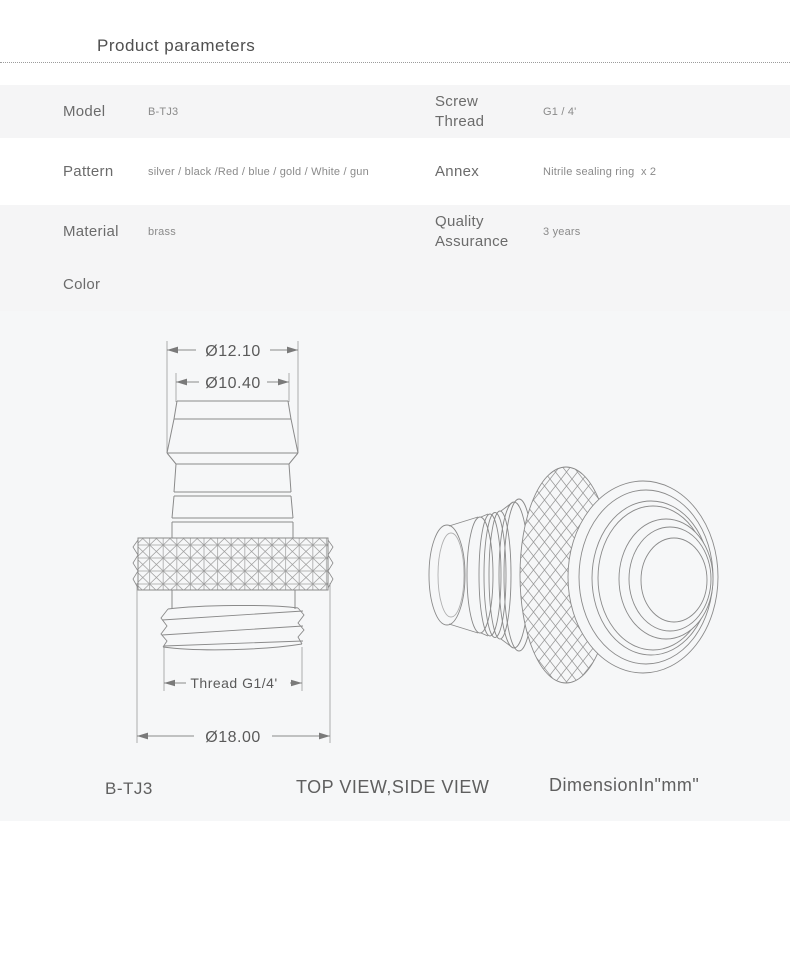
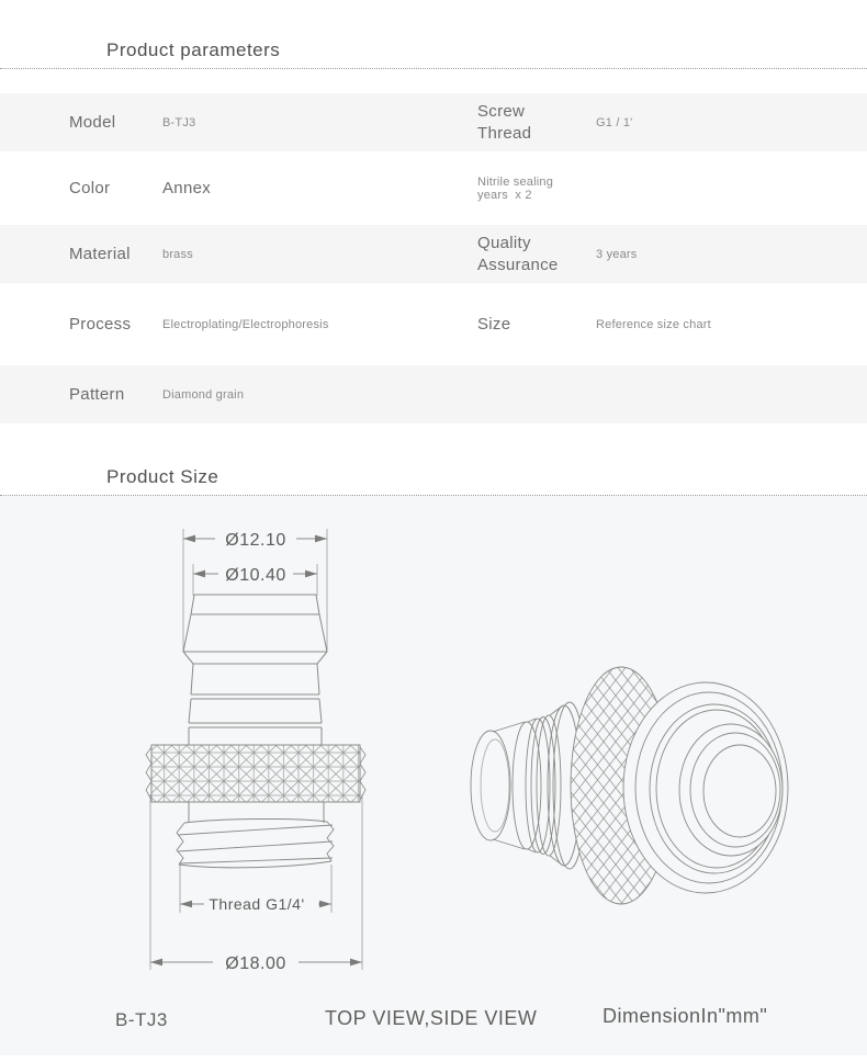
  Product parameters
  Model
  B-TJ3
  Screw Thread
- G1 / 4'
+ G1 / 1'
- Pattern
+ Color
- silver / black /Red / blue / gold / White / gun
  Annex
- Nitrile sealing ring x 2
+ Nitrile sealing years x 2
  Material
  brass
  Quality Assurance
  3 years
+ Process
+ Electroplating/Electrophoresis
+ Size
+ Reference size chart
- Color
+ Pattern
+ Diamond grain
+ Product Size
  Ø12.10
  Ø10.40
  Thread G1/4'
  Ø18.00
  B-TJ3
  TOP VIEW,SIDE VIEW
  DimensionIn"mm"
